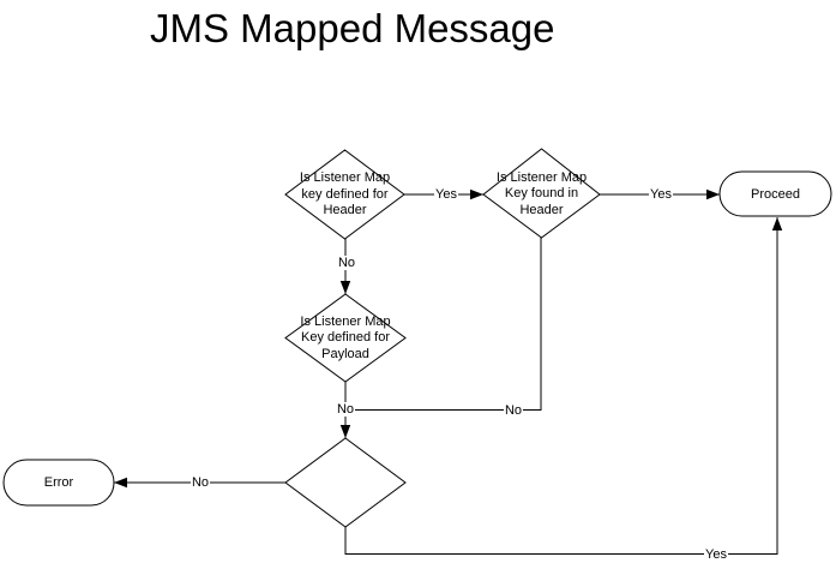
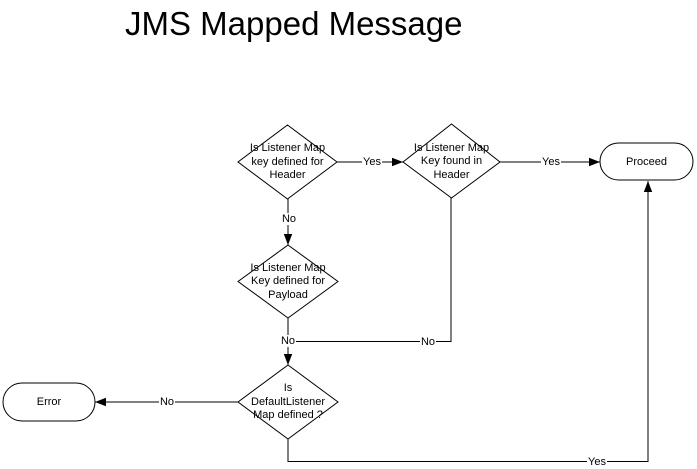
  JMS Mapped Message
  Is Listener Map
  key defined for
  Header
  Is Listener Map
  Key found in
  Header
  Is Listener Map
  Key defined for
  Payload
+ Is
+ DefaultListener
+ Map defined ?
  Proceed
  Error
  Yes
  Yes
  No
  No
  No
  No
  Yes
